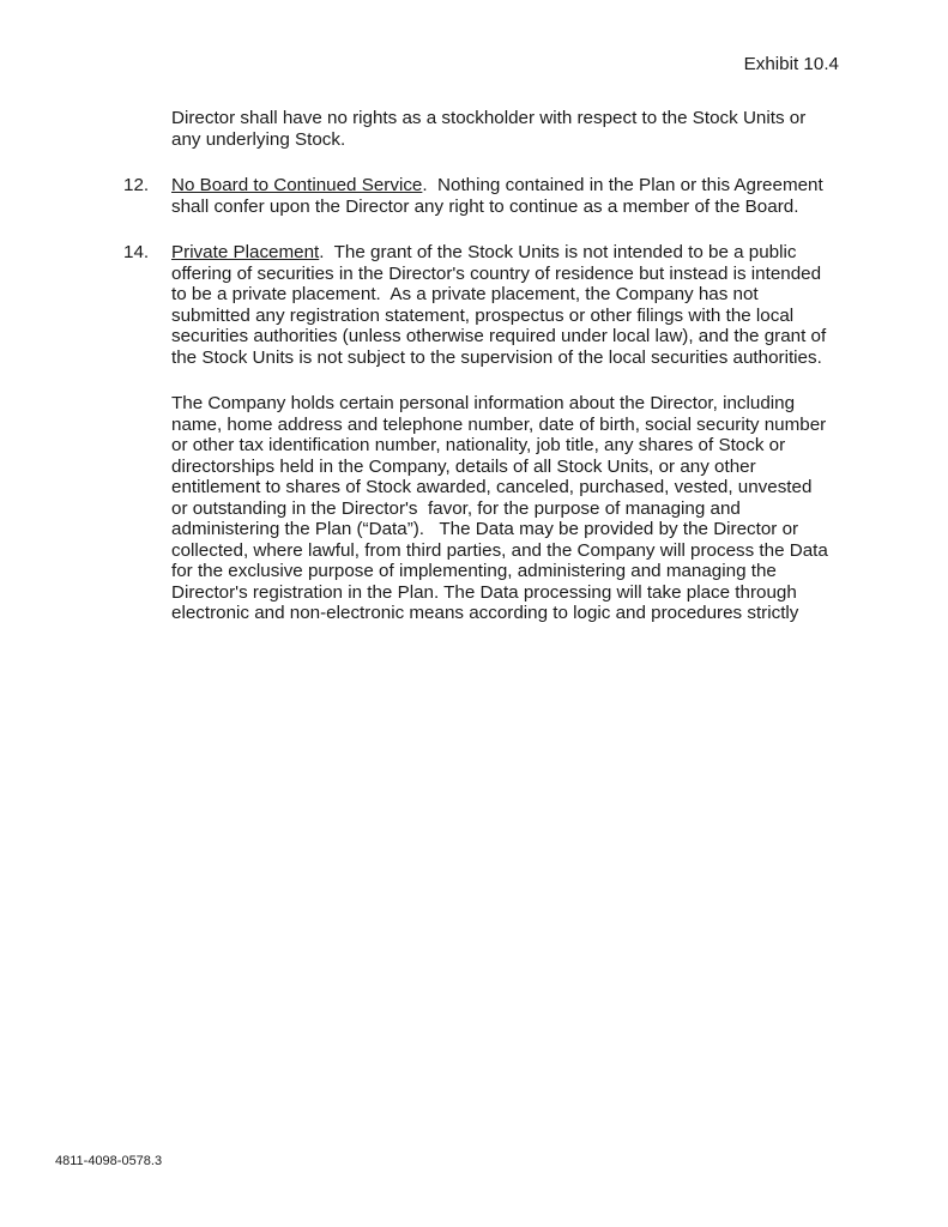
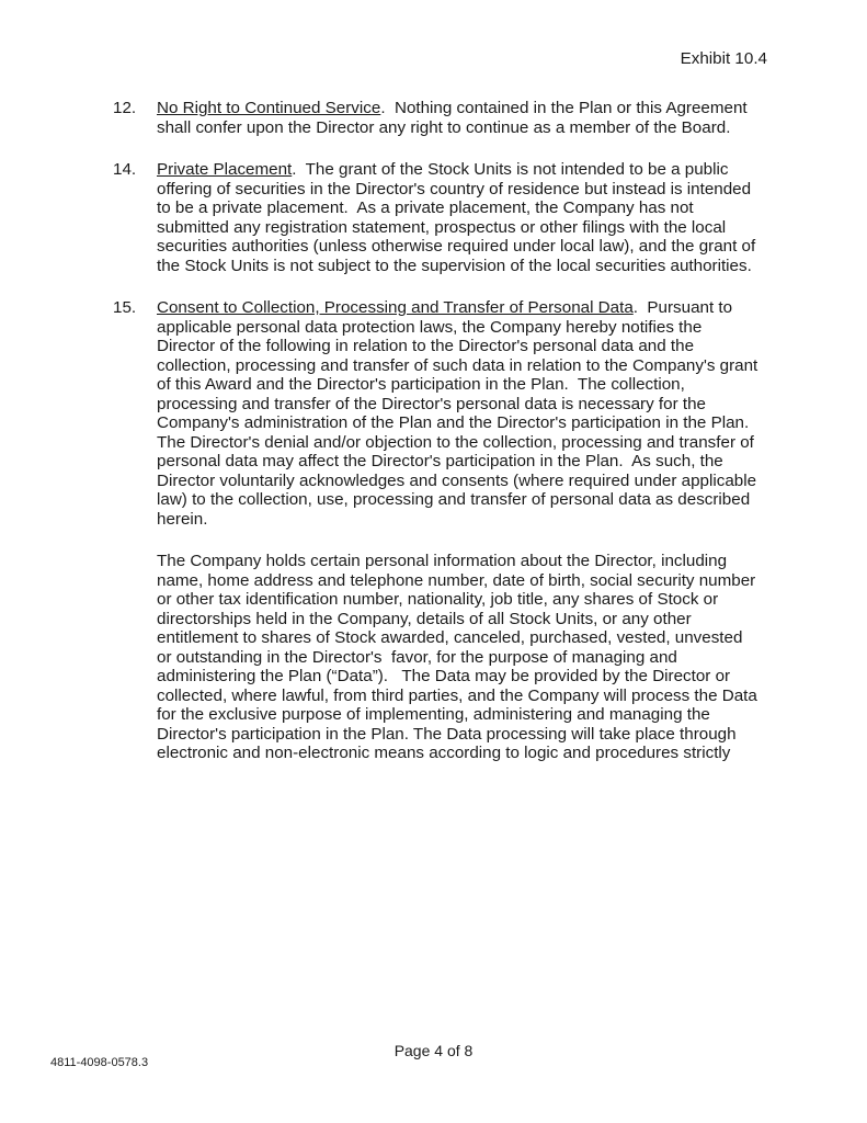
  Exhibit 10.4
- Director shall have no rights as a stockholder with respect to the Stock Units or any underlying Stock.
  12.
- No Board to Continued Service. Nothing contained in the Plan or this Agreement shall confer upon the Director any right to continue as a member of the Board.
+ No Right to Continued Service. Nothing contained in the Plan or this Agreement shall confer upon the Director any right to continue as a member of the Board.
  14.
  Private Placement. The grant of the Stock Units is not intended to be a public offering of securities in the Director's country of residence but instead is intended to be a private placement. As a private placement, the Company has not submitted any registration statement, prospectus or other filings with the local securities authorities (unless otherwise required under local law), and the grant of the Stock Units is not subject to the supervision of the local securities authorities.
+ 15.
+ Consent to Collection, Processing and Transfer of Personal Data. Pursuant to applicable personal data protection laws, the Company hereby notifies the Director of the following in relation to the Director's personal data and the collection, processing and transfer of such data in relation to the Company's grant of this Award and the Director's participation in the Plan. The collection, processing and transfer of the Director's personal data is necessary for the Company's administration of the Plan and the Director's participation in the Plan. The Director's denial and/or objection to the collection, processing and transfer of personal data may affect the Director's participation in the Plan. As such, the Director voluntarily acknowledges and consents (where required under applicable law) to the collection, use, processing and transfer of personal data as described herein.
- The Company holds certain personal information about the Director, including name, home address and telephone number, date of birth, social security number or other tax identification number, nationality, job title, any shares of Stock or directorships held in the Company, details of all Stock Units, or any other entitlement to shares of Stock awarded, canceled, purchased, vested, unvested or outstanding in the Director's favor, for the purpose of managing and administering the Plan (“Data”). The Data may be provided by the Director or collected, where lawful, from third parties, and the Company will process the Data for the exclusive purpose of implementing, administering and managing the Director's registration in the Plan. The Data processing will take place through electronic and non-electronic means according to logic and procedures strictly
+ The Company holds certain personal information about the Director, including name, home address and telephone number, date of birth, social security number or other tax identification number, nationality, job title, any shares of Stock or directorships held in the Company, details of all Stock Units, or any other entitlement to shares of Stock awarded, canceled, purchased, vested, unvested or outstanding in the Director's favor, for the purpose of managing and administering the Plan (“Data”). The Data may be provided by the Director or collected, where lawful, from third parties, and the Company will process the Data for the exclusive purpose of implementing, administering and managing the Director's participation in the Plan. The Data processing will take place through electronic and non-electronic means according to logic and procedures strictly
+ Page 4 of 8
  4811-4098-0578.3
